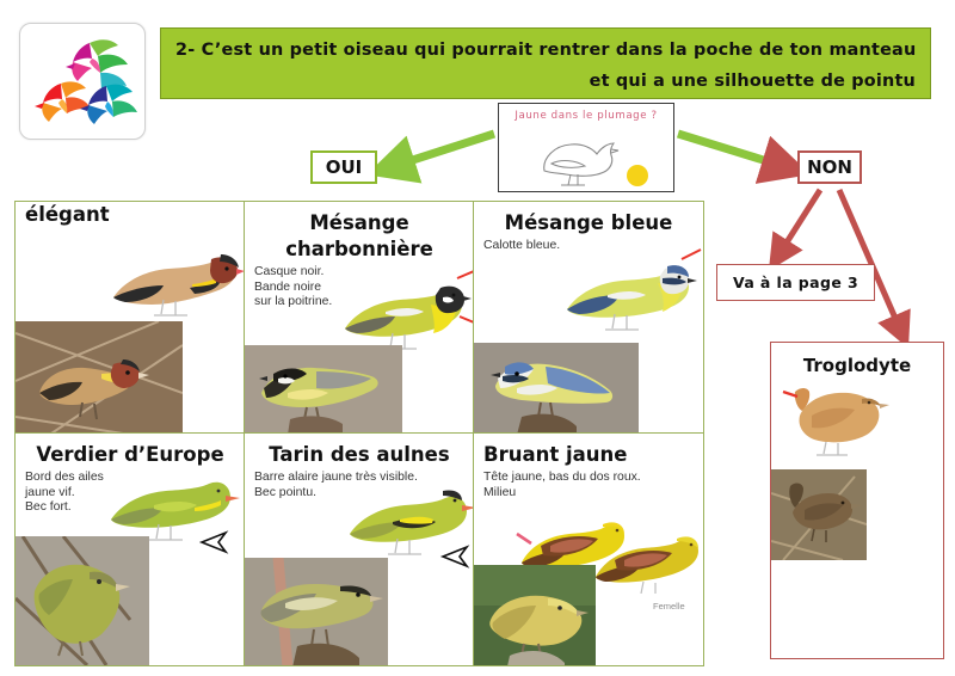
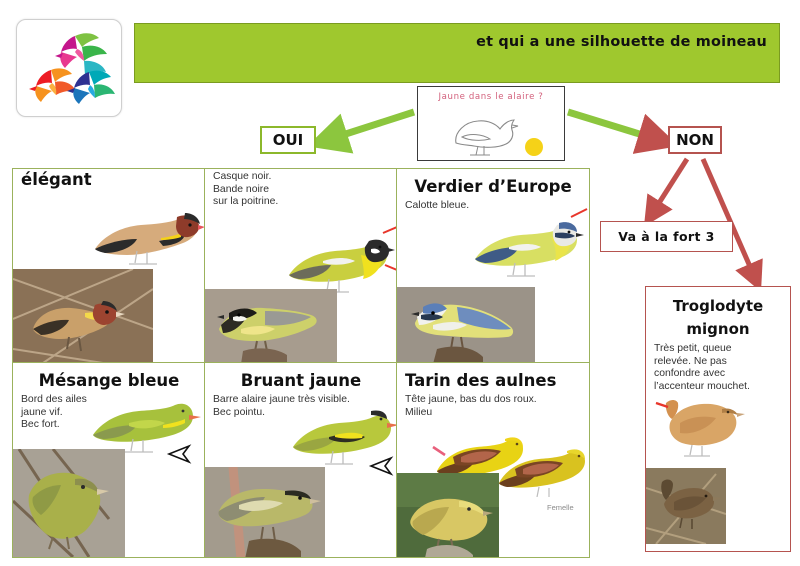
- 2- C’est un petit oiseau qui pourrait rentrer dans la poche de ton manteau
- et qui a une silhouette de pointu
+ et qui a une silhouette de moineau
- Jaune dans le plumage ?
+ Jaune dans le alaire ?
  OUI
  NON
- Va à la page 3
+ Va à la fort 3
  élégant
- Mésange
- charbonnière
  Casque noir.
  Bande noire
  sur la poitrine.
- Mésange bleue
+ Verdier d’Europe
  Calotte bleue.
- Verdier d’Europe
+ Mésange bleue
  Bord des ailes
  jaune vif.
  Bec fort.
- Tarin des aulnes
+ Bruant jaune
  Barre alaire jaune très visible.
  Bec pointu.
- Bruant jaune
+ Tarin des aulnes
  Tête jaune, bas du dos roux.
  Milieu
  Femelle
  Troglodyte
+ mignon
+ Très petit, queue
+ relevée. Ne pas
+ confondre avec
+ l’accenteur mouchet.
